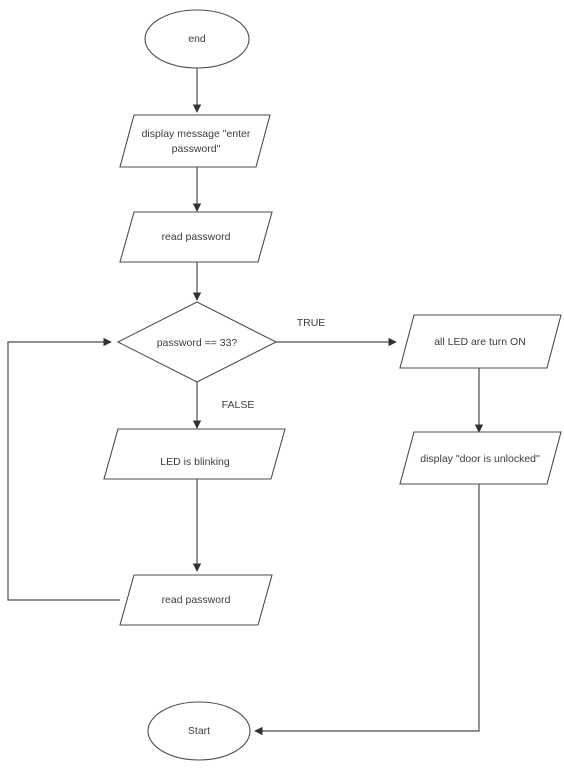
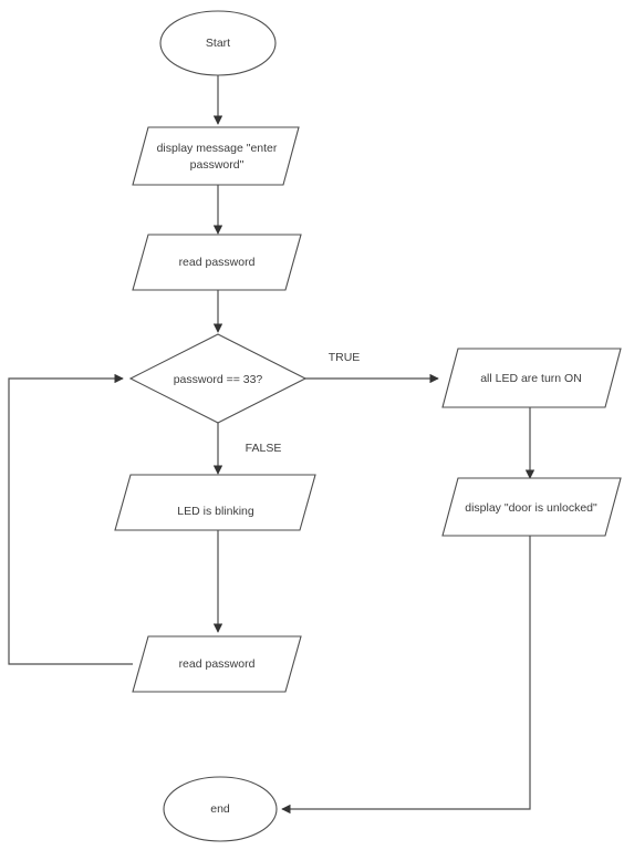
- end
+ Start
  display message "enter
  password"
  read password
  password == 33?
  all LED are turn ON
  display "door is unlocked"
  LED is blinking
  read password
- Start
+ end
  TRUE
  FALSE
